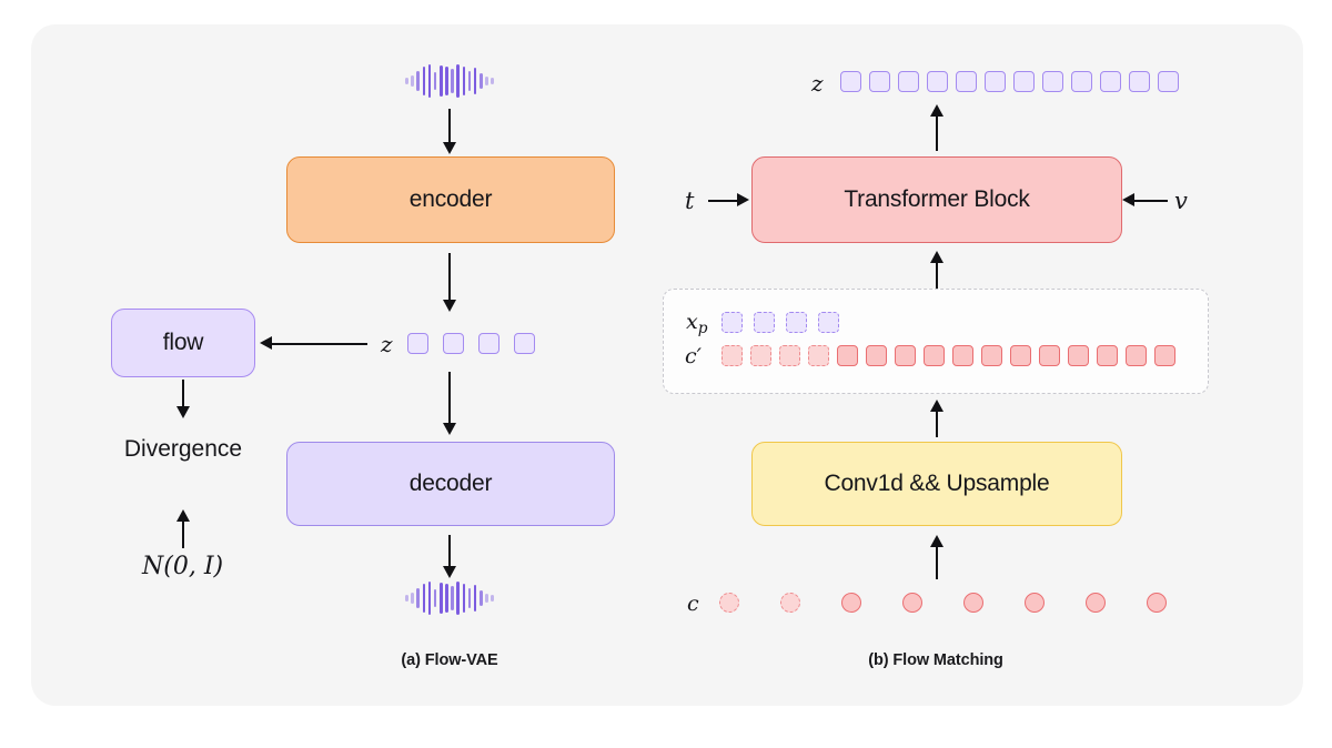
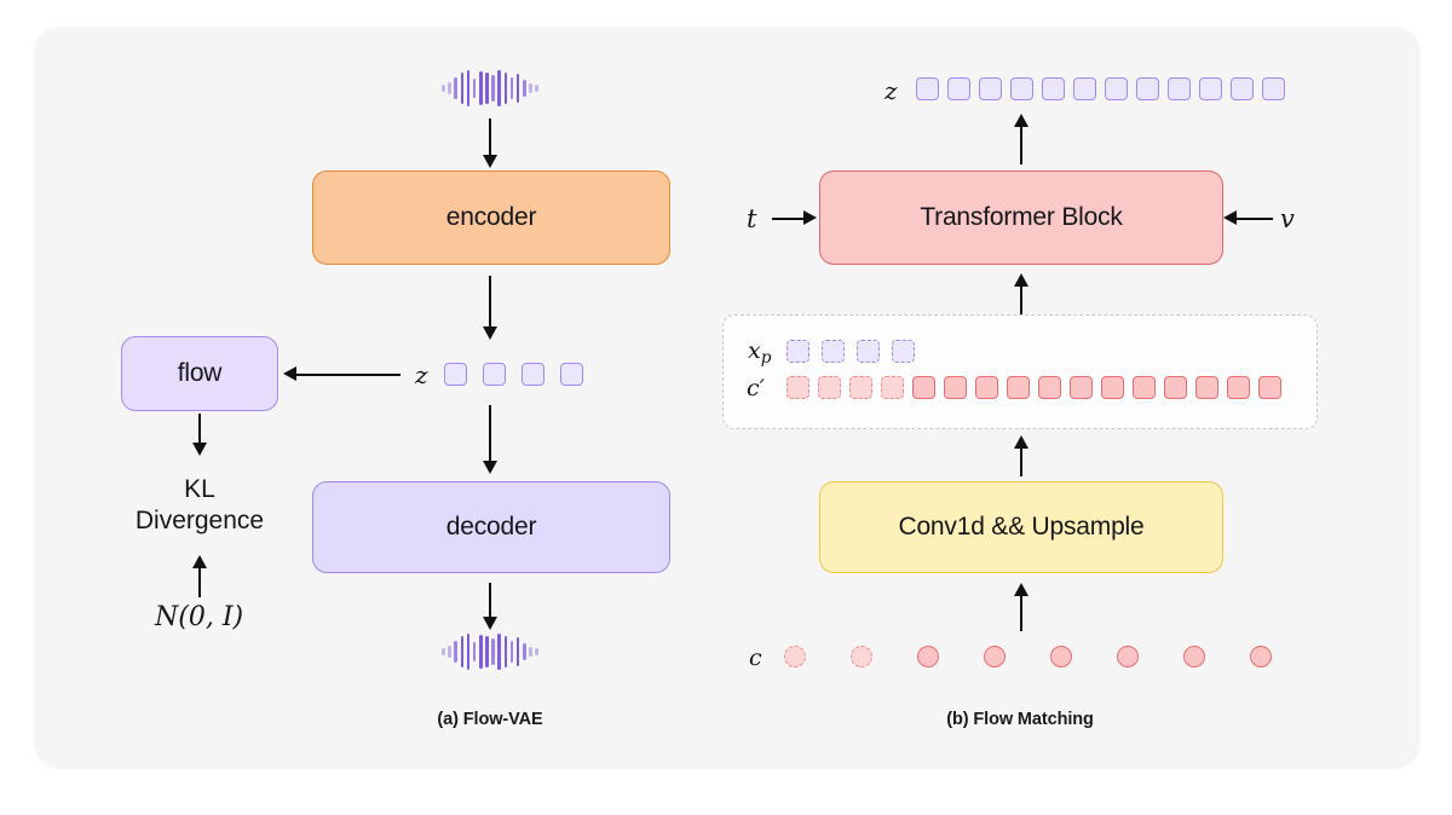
  encoder
  z
  flow
+ KL
  Divergence
  N(0, I)
  decoder
  (a) Flow-VAE
  z
  t
  Transformer Block
  v
  xp
  c′
  Conv1d && Upsample
  c
  (b) Flow Matching
